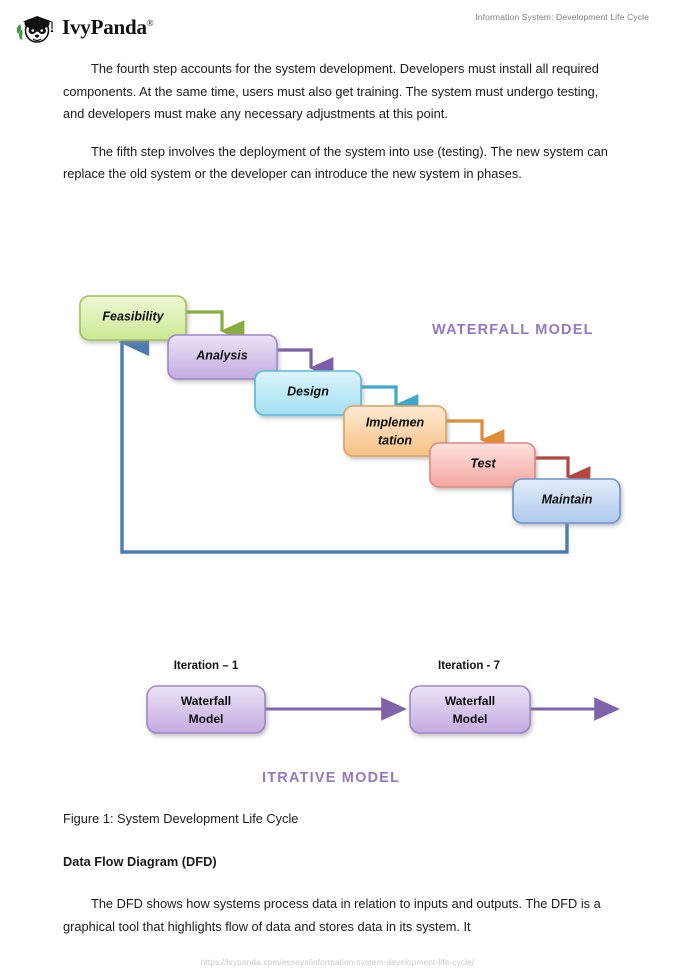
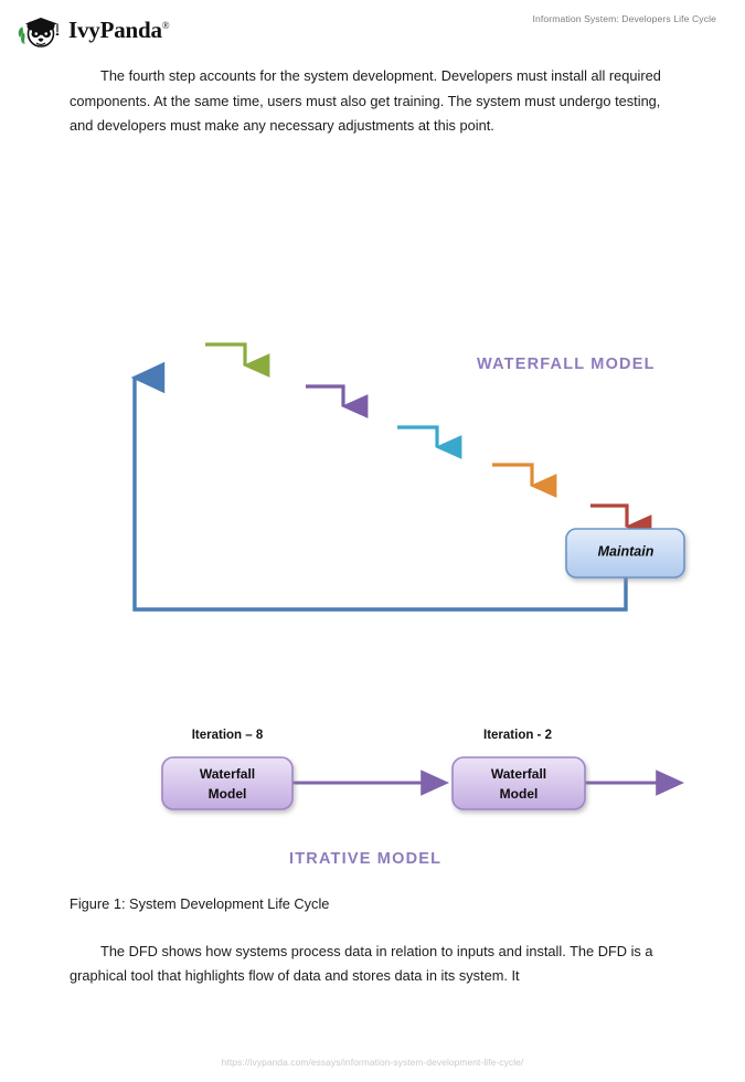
  IvyPanda®
- Information System: Development Life Cycle
+ Information System: Developers Life Cycle
  The fourth step accounts for the system development. Developers must install all required components. At the same time, users must also get training. The system must undergo testing, and developers must make any necessary adjustments at this point.
- The fifth step involves the deployment of the system into use (testing). The new system can replace the old system or the developer can introduce the new system in phases.
- Feasibility
- Analysis
- Design
- Implemen
- tation
- Test
  Maintain
  WATERFALL MODEL
- Iteration – 1
+ Iteration – 8
- Iteration - 7
+ Iteration - 2
  Waterfall
  Model
  Waterfall
  Model
  ITRATIVE MODEL
  Figure 1: System Development Life Cycle
- Data Flow Diagram (DFD)
- The DFD shows how systems process data in relation to inputs and outputs. The DFD is a graphical tool that highlights flow of data and stores data in its system. It
+ The DFD shows how systems process data in relation to inputs and install. The DFD is a graphical tool that highlights flow of data and stores data in its system. It
  https://ivypanda.com/essays/information-system-development-life-cycle/
